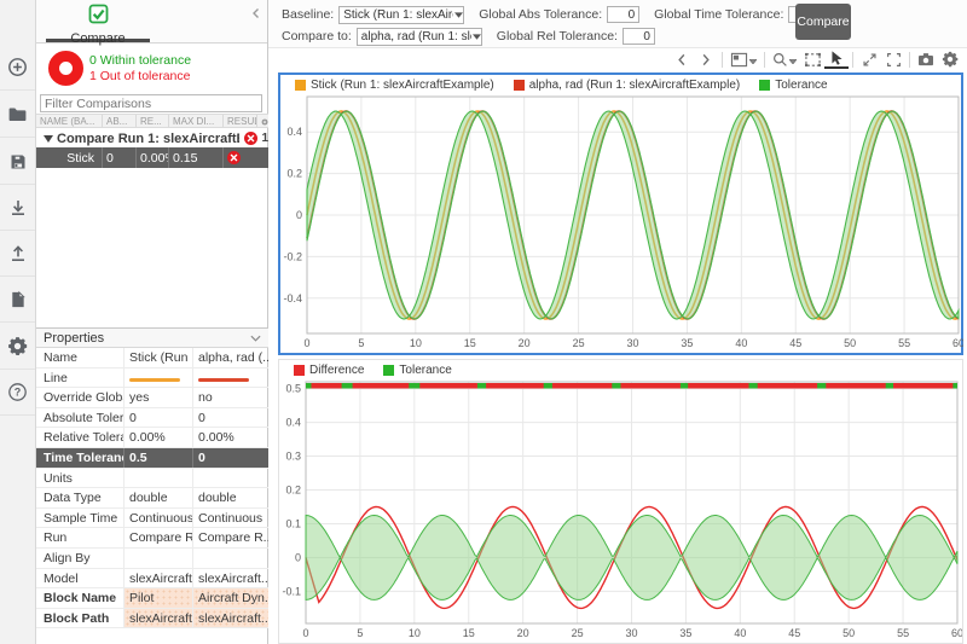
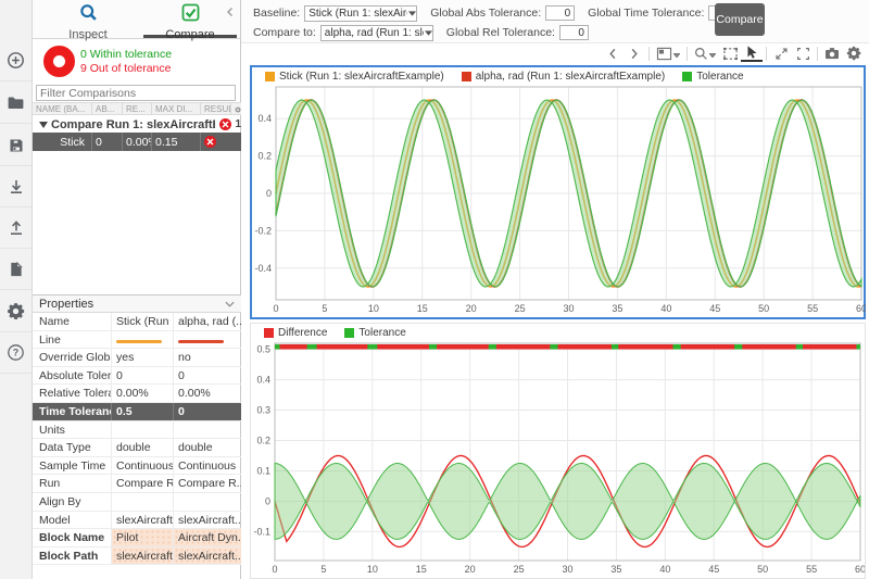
  ?
+ Inspect
  Compare
  0 Within tolerance
- 1 Out of tolerance
+ 9 Out of tolerance
  Filter Comparisons
  NAME (BA...
  AB...
  RE...
  MAX DI...
  RESUL
  Compare Run 1: slexAircraft
  1
  Stick
  0
  0.00
  0.15
  Properties
  Name
  Stick (Run .
  alpha, rad (..
  Line
  yes
  no
  Absolute Toler
  0
  0
  Relative Tolera
  0.00%
  0.00%
  Time Toleran
  0.5
  0
  Units
  Data Type
  double
  double
  Sample Time
  Continuous
  Continuous
  Run
  Compare R
  Compare R.
  Align By
  Model
  slexAircraft
  slexAircraft..
  Block Name
  Pilot
  Aircraft Dyn.
  Block Path
  slexAircraft
  slexAircraft..
  Baseline:
  Global Abs Tolerance:
  0
  Global Time Tolerance:
  Compare to:
  Global Rel Tolerance:
  0
  Compare
  Stick (Run 1: slexAircraftExample)
  alpha, rad (Run 1: slexAircraftExample)
  Tolerance
  0
  5
  10
  15
  20
  25
  30
  35
  40
  45
  50
  55
  60
  0.4
  0.2
  0
  -0.2
  -0.4
  Difference
  Tolerance
  0
  5
  10
  15
  20
  25
  30
  35
  40
  45
  50
  55
  60
  0.5
  0.4
  0.3
  0.2
  0.1
  0
  -0.1
